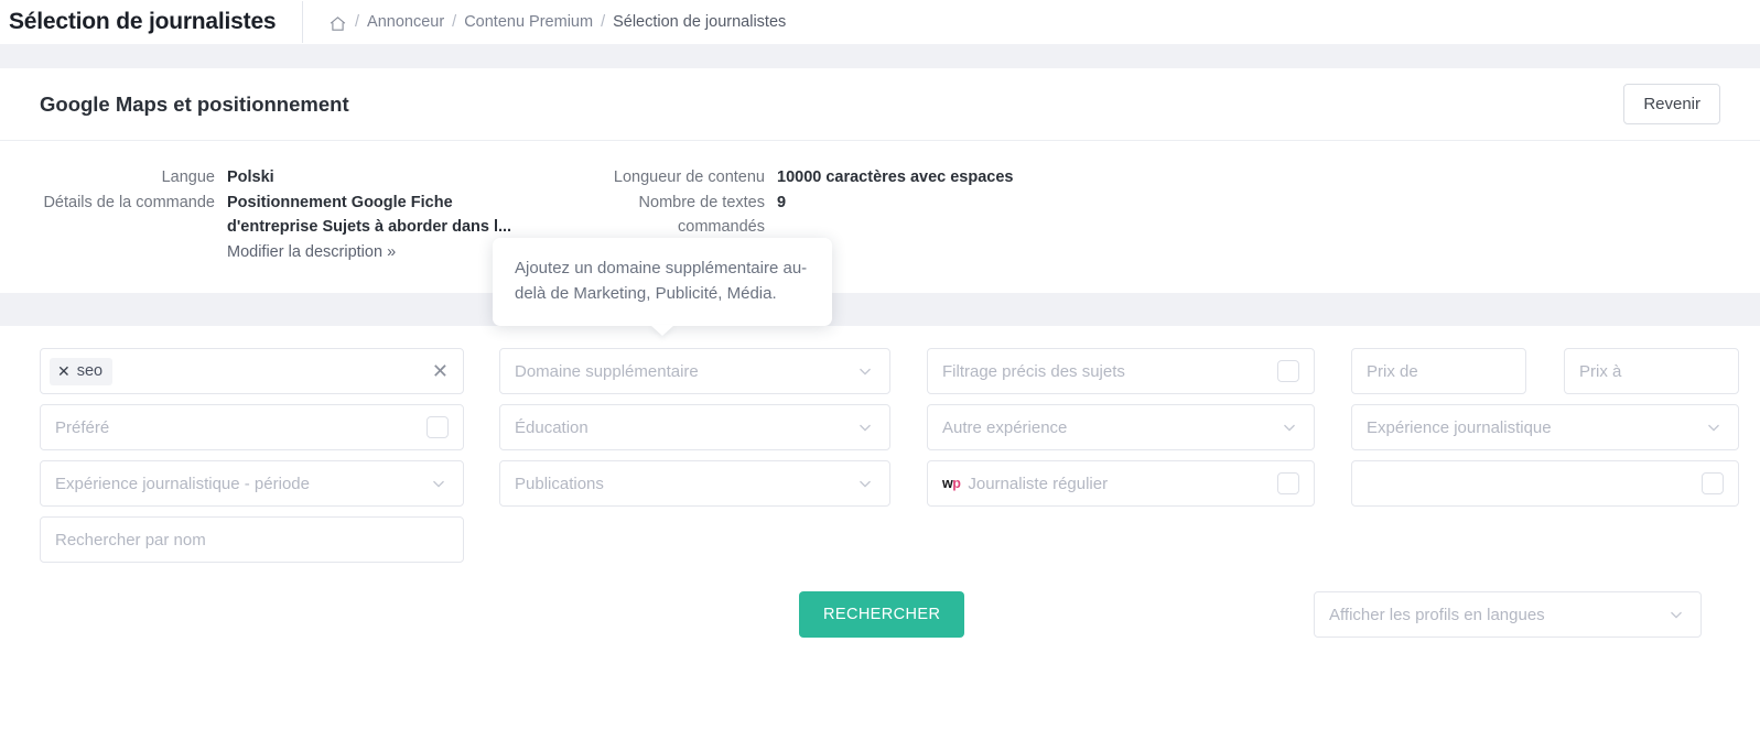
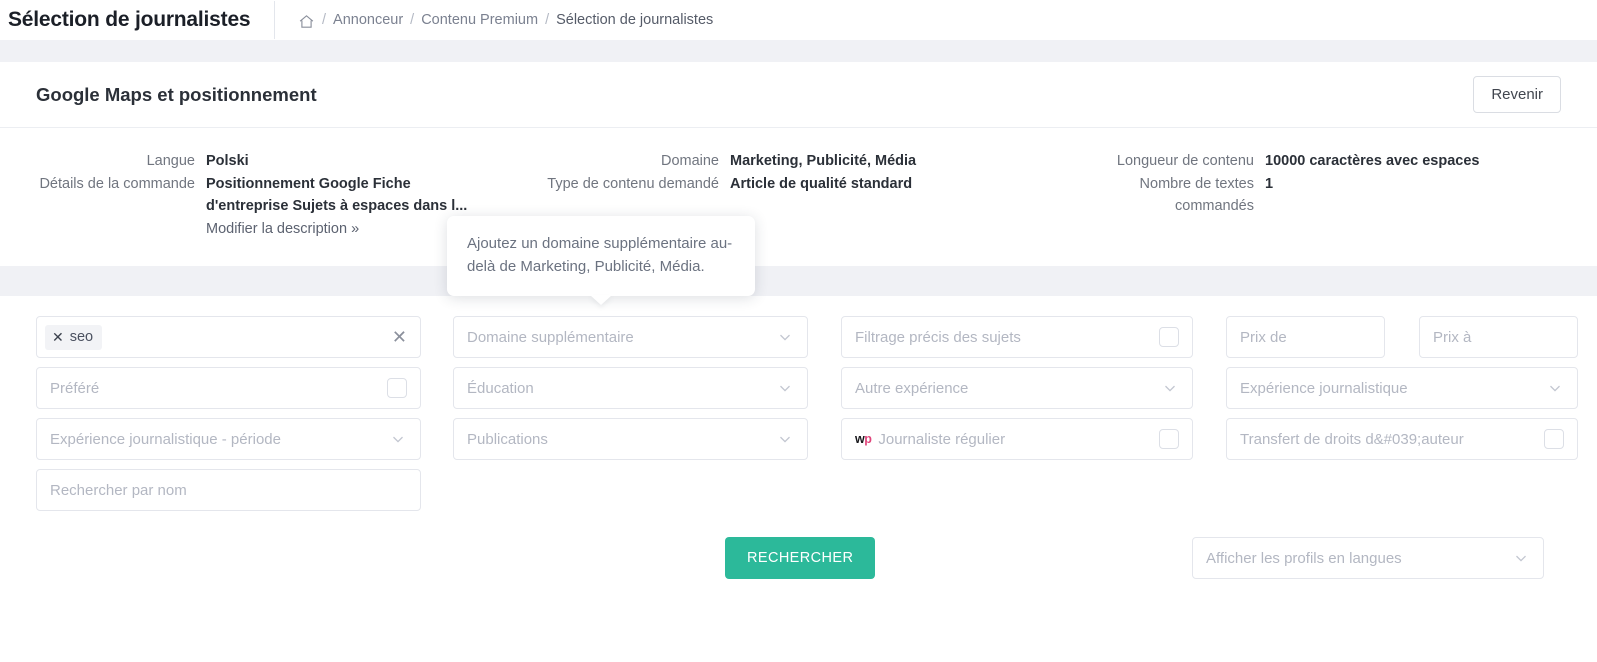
  Sélection de journalistes
  /
  Annonceur
  /
  Contenu Premium
  /
  Sélection de journalistes
  Google Maps et positionnement
  Revenir
  Langue
  Détails de la commande
  Polski
- Positionnement Google Fiche d'entreprise Sujets à aborder dans l...
+ Positionnement Google Fiche d'entreprise Sujets à espaces dans l...
  Modifier la description »
+ Domaine
+ Type de contenu demandé
+ Marketing, Publicité, Média
+ Article de qualité standard
  Longueur de contenu
  Nombre de textes commandés
  10000 caractères avec espaces
- 9
+ 1
  Ajoutez un domaine supplémentaire au-delà de Marketing, Publicité, Média.
  ✕
  seo
  ✕
  Domaine supplémentaire
  Filtrage précis des sujets
  Prix de
  Prix à
  Préféré
  Éducation
  Autre expérience
  Expérience journalistique
  Expérience journalistique - période
  Publications
  wp
  Journaliste régulier
+ Transfert de droits d&#039;auteur
  Rechercher par nom
  RECHERCHER
  Afficher les profils en langues
